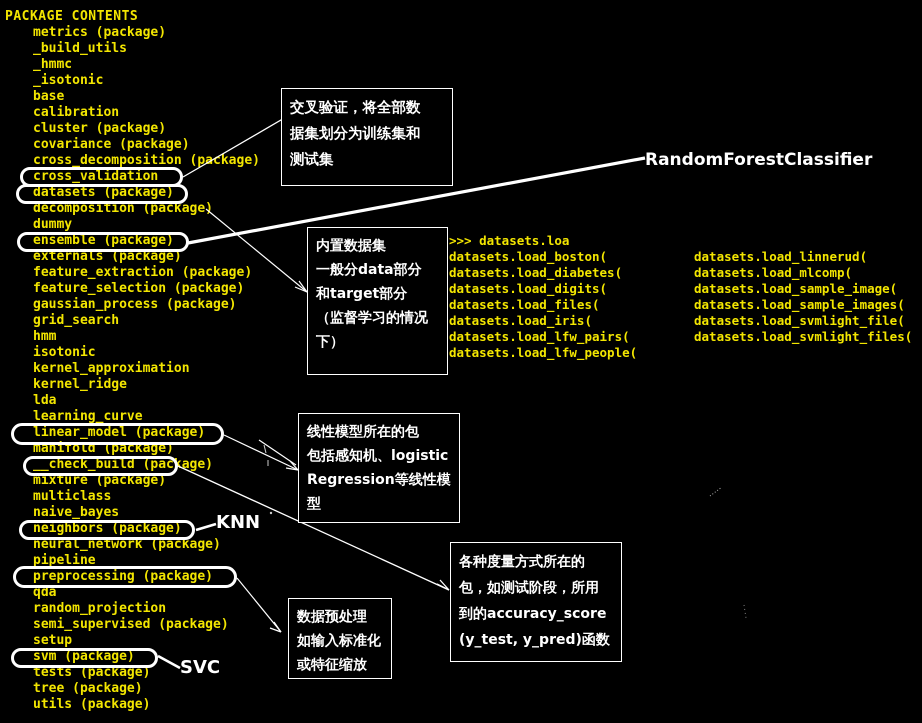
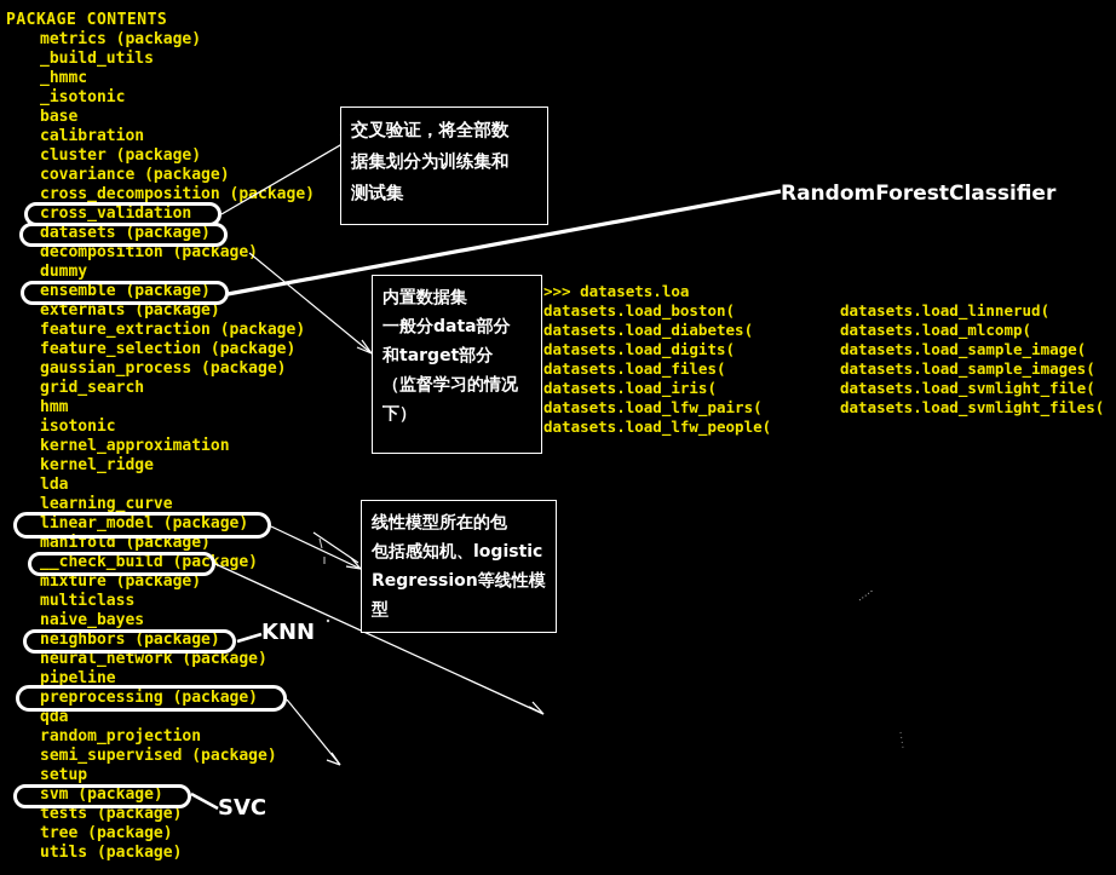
  PACKAGE CONTENTS
  metrics (package)
  _build_utils
  _hmmc
  _isotonic
  base
  calibration
  cluster (package)
  covariance (package)
  cross_decomposition (package)
  cross_validation
  datasets (package)
  decomposition (package)
  dummy
  ensemble (package)
  externals (package)
  feature_extraction (package)
  feature_selection (package)
  gaussian_process (package)
  grid_search
  hmm
  isotonic
  kernel_approximation
  kernel_ridge
  lda
  learning_curve
  linear_model (package)
  manifold (package)
  __check_build (package)
  mixture (package)
  multiclass
  naive_bayes
  neighbors (package)
  neural_network (package)
  pipeline
  preprocessing (package)
  qda
  random_projection
  semi_supervised (package)
  setup
  svm (package)
  tests (package)
  tree (package)
  utils (package)
  >>> datasets.loa
  datasets.load_boston(
  datasets.load_diabetes(
  datasets.load_digits(
  datasets.load_files(
  datasets.load_iris(
  datasets.load_lfw_pairs(
  datasets.load_lfw_people(
  datasets.load_linnerud(
  datasets.load_mlcomp(
  datasets.load_sample_image(
  datasets.load_sample_images(
  datasets.load_svmlight_file(
  datasets.load_svmlight_files(
  交叉验证，将全部数
  据集划分为训练集和
  测试集
  内置数据集
  一般分data部分
  和target部分
  （监督学习的情况
  下）
  线性模型所在的包
  包括感知机、logistic
  Regression等线性模
  型
- 各种度量方式所在的
- 包，如测试阶段，所用
- 到的accuracy_score
- (y_test, y_pred)函数
- 数据预处理
- 如输入标准化
- 或特征缩放
  RandomForestClassifier
  KNN
  SVC
